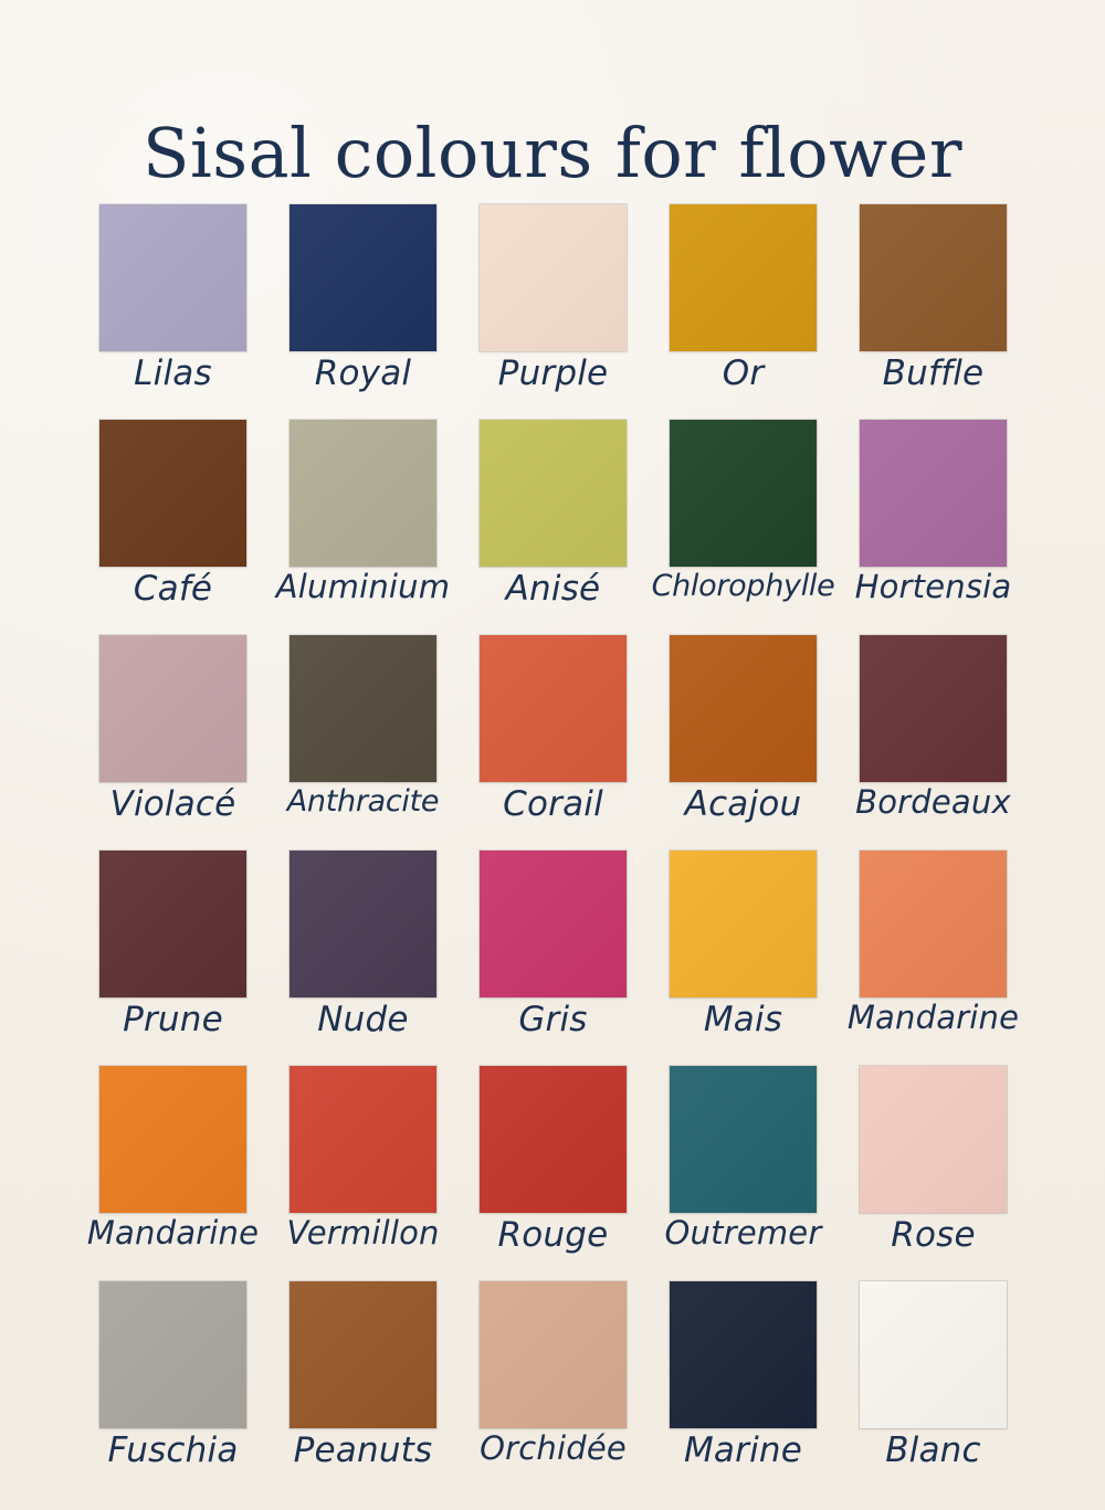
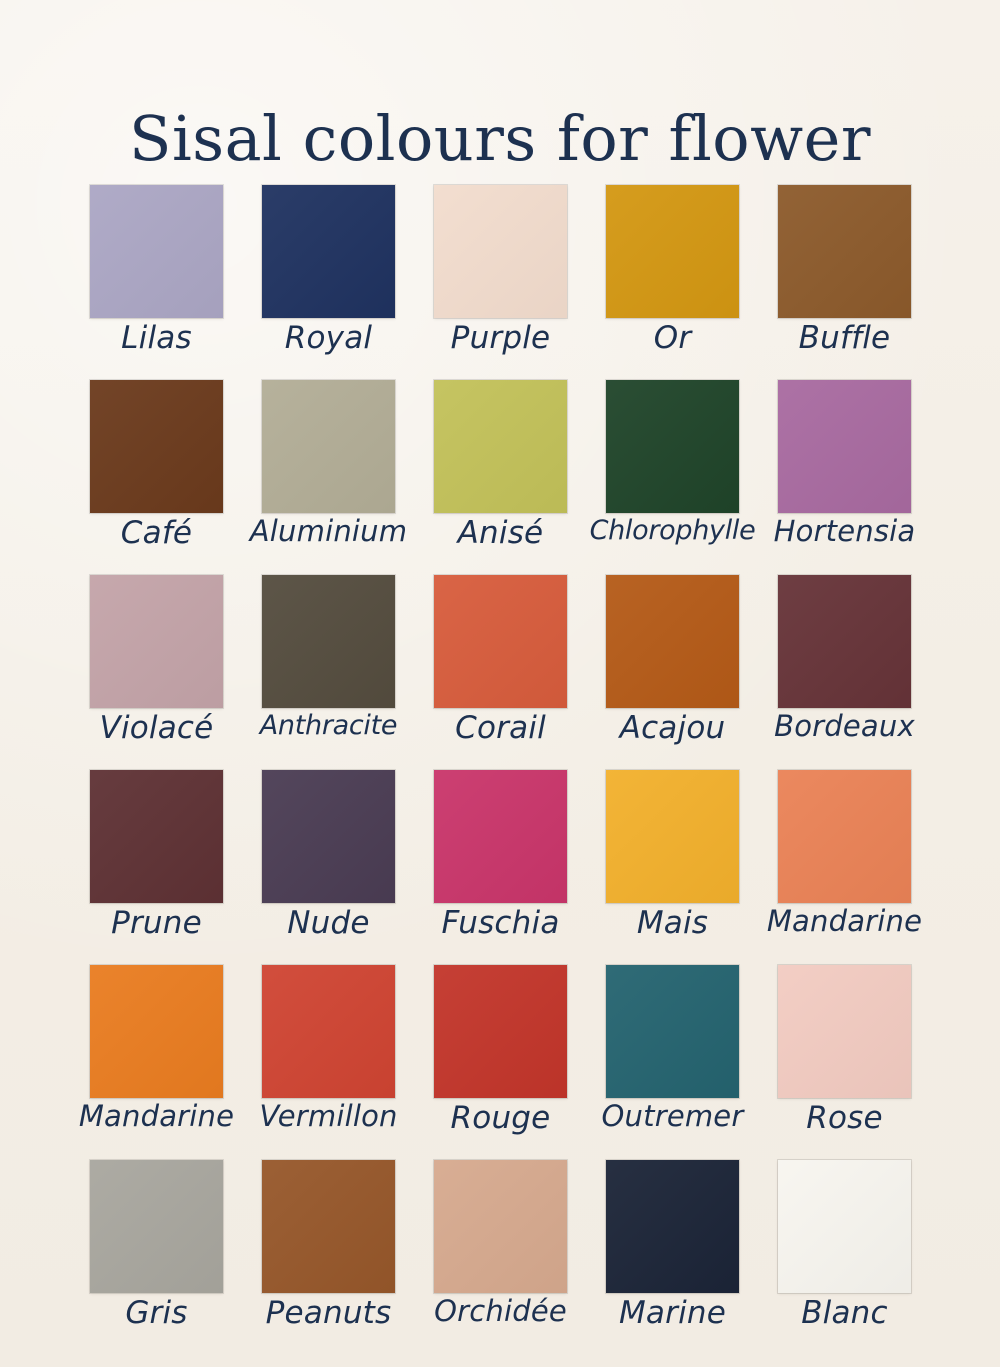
  Sisal colours for flower
  Lilas
  Royal
  Purple
  Or
  Buffle
  Café
  Aluminium
  Anisé
  Chlorophylle
  Hortensia
  Violacé
  Anthracite
  Corail
  Acajou
  Bordeaux
  Prune
  Nude
- Gris
+ Fuschia
  Mais
  Mandarine
  Mandarine
  Vermillon
  Rouge
  Outremer
  Rose
- Fuschia
+ Gris
  Peanuts
  Orchidée
  Marine
  Blanc
